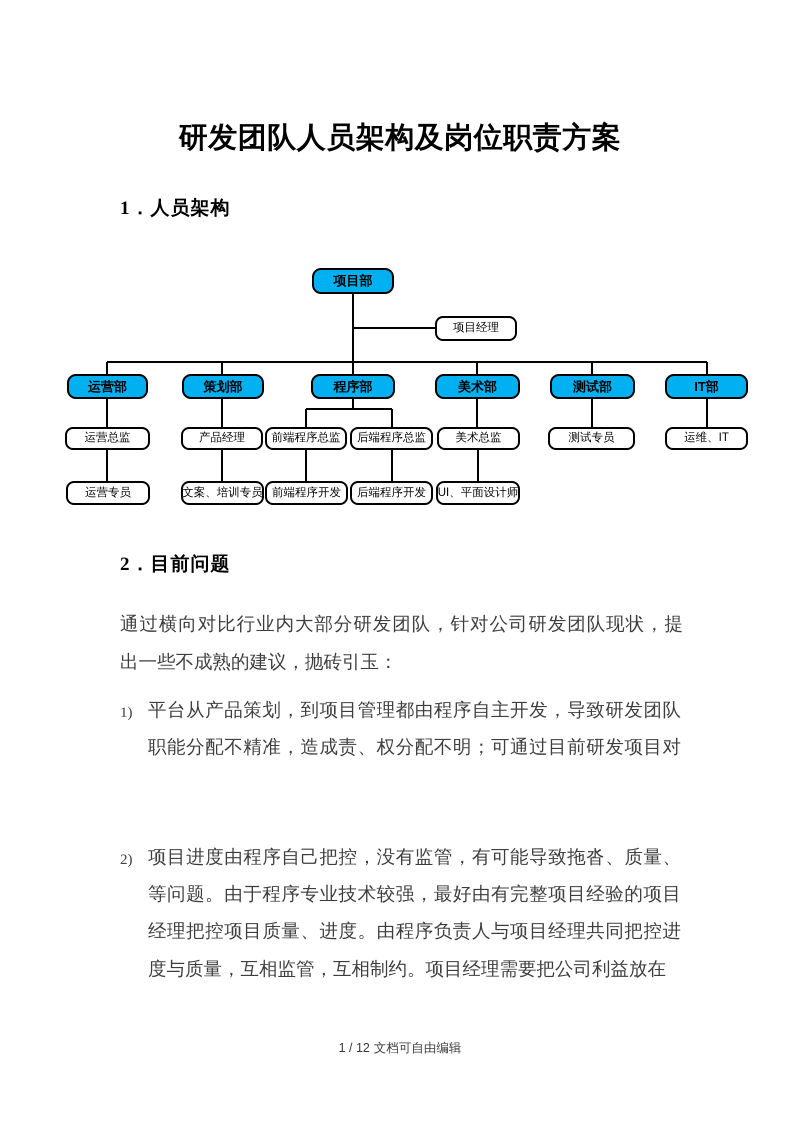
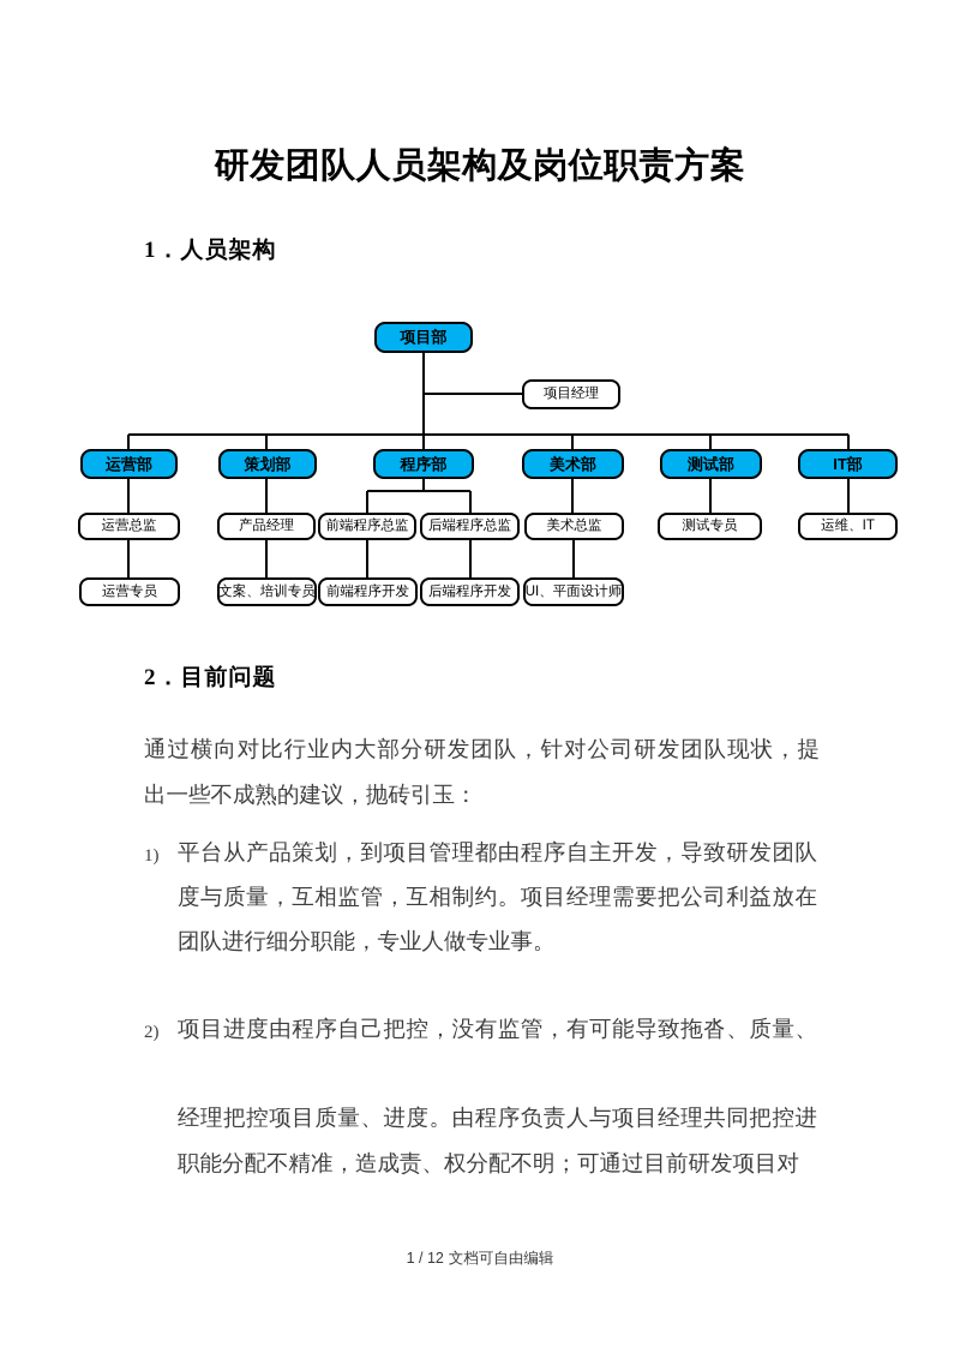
  研发团队人员架构及岗位职责方案
  1．人员架构
  项目部
  项目经理
  运营部
  策划部
  程序部
  美术部
  测试部
  IT部
  运营总监
  产品经理
  前端程序总监
  后端程序总监
  美术总监
  测试专员
  运维、IT
  运营专员
  文案、培训专员
  前端程序开发
  后端程序开发
  UI、平面设计师
  2．目前问题
  通过横向对比行业内大部分研发团队，针对公司研发团队现状，提
  出一些不成熟的建议，抛砖引玉：
  1)
  平台从产品策划，到项目管理都由程序自主开发，导致研发团队
- 职能分配不精准，造成责、权分配不明；可通过目前研发项目对
+ 度与质量，互相监管，互相制约。项目经理需要把公司利益放在
+ 团队进行细分职能，专业人做专业事。
  2)
  项目进度由程序自己把控，没有监管，有可能导致拖沓、质量、
- 等问题。由于程序专业技术较强，最好由有完整项目经验的项目
  经理把控项目质量、进度。由程序负责人与项目经理共同把控进
- 度与质量，互相监管，互相制约。项目经理需要把公司利益放在
+ 职能分配不精准，造成责、权分配不明；可通过目前研发项目对
  1 / 12 文档可自由编辑
